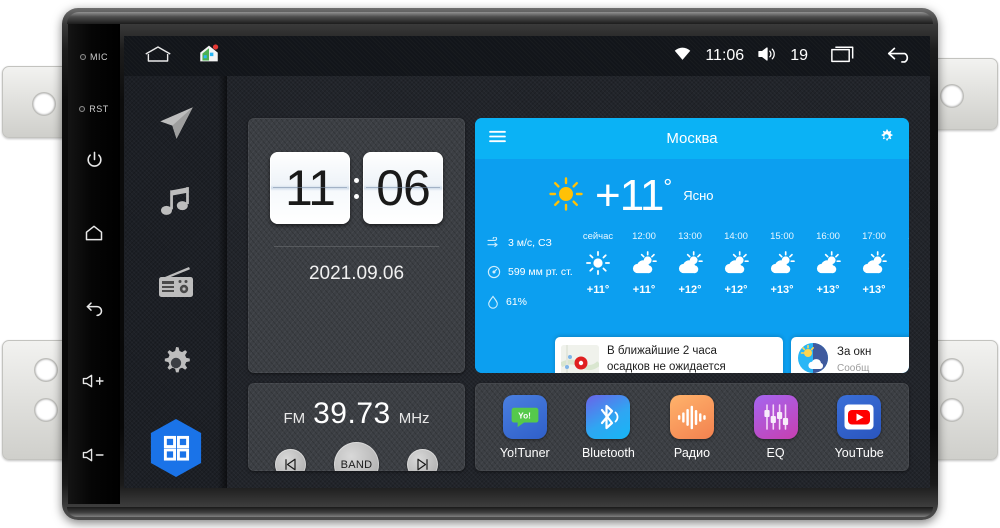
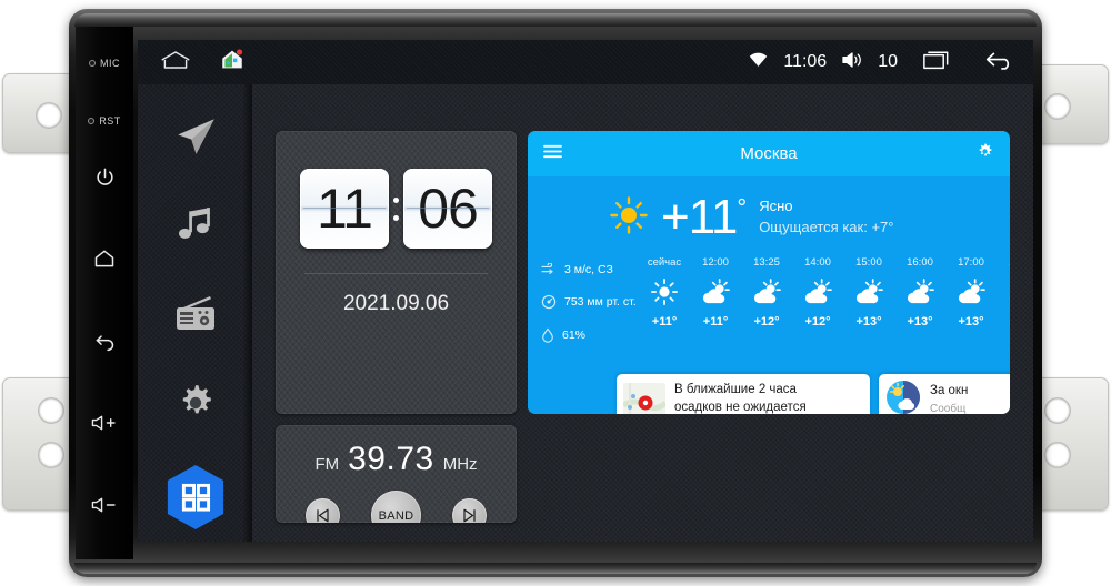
  MIC
  RST
  11:06
- 19
+ 10
  11
  06
  2021.09.06
  FM
  39.73
  MHz
  BAND
  Москва
  +11°
  Ясно
+ Ощущается как: +7°
  3 м/с, СЗ
- 599 мм рт. ст.
+ 753 мм рт. ст.
  61%
  сейчас
  +11°
  12:00
  +11°
- 13:00
+ 13:25
  +12°
  14:00
  +12°
  15:00
  +13°
  16:00
  +13°
  17:00
  +13°
  В ближайшие 2 часа
  осадков не ожидается
  За окн
  Сообщ
- Yo!
- Yo!Tuner
- Bluetooth
- Радио
- EQ
- YouTube
